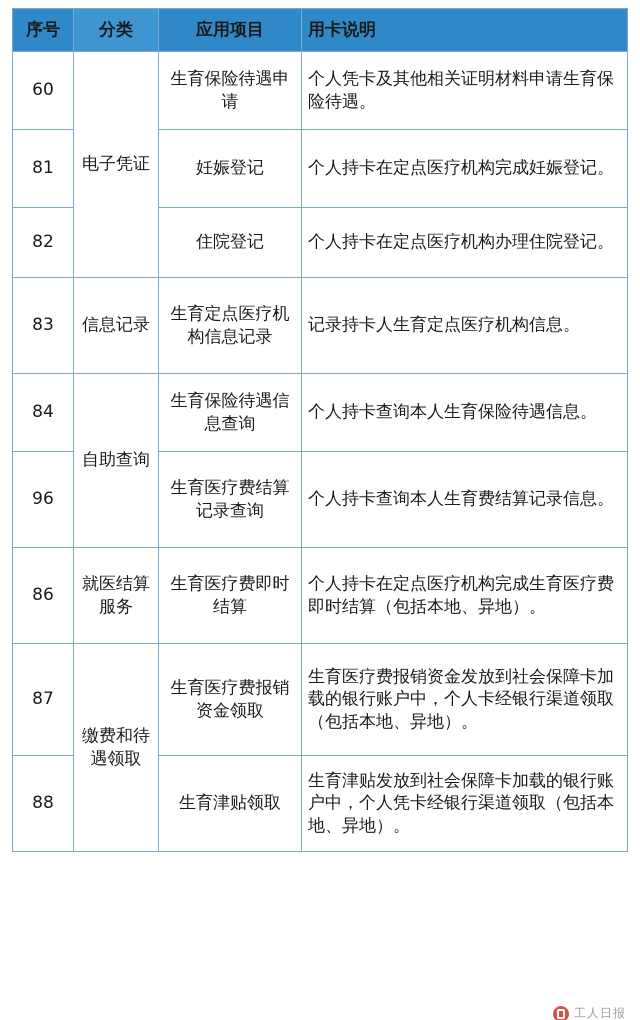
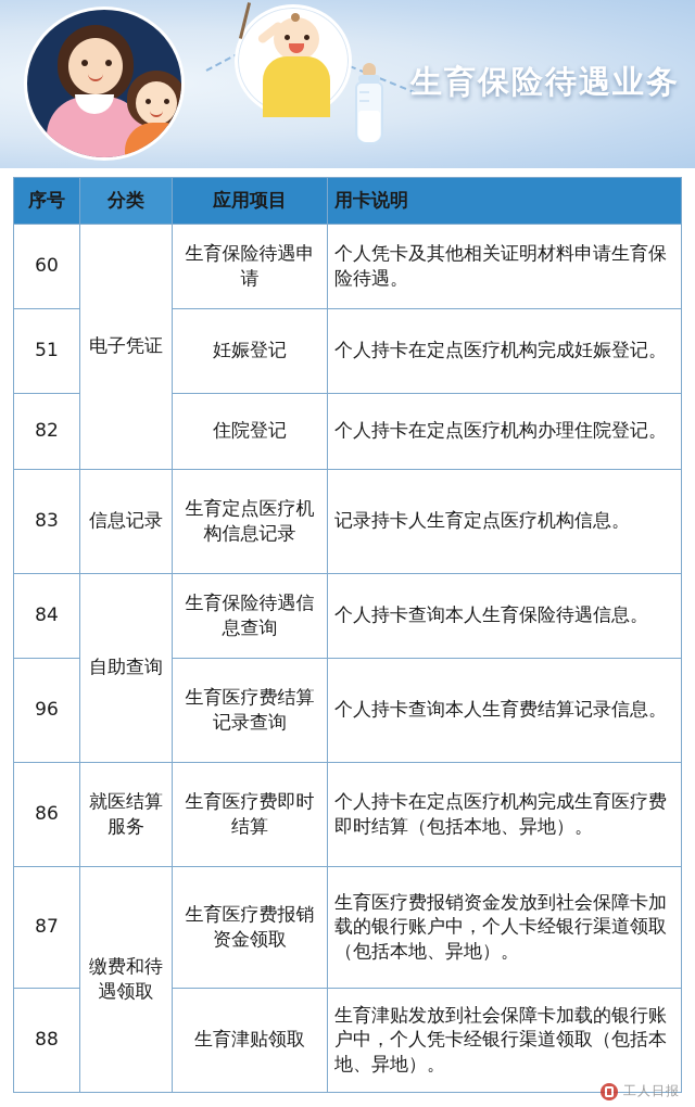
+ 生育保险待遇业务
  序号	分类	应用项目	用卡说明
  60	电子凭证	生育保险待遇申请	个人凭卡及其他相关证明材料申请生育保险待遇。
- 81	妊娠登记	个人持卡在定点医疗机构完成妊娠登记。
+ 51	妊娠登记	个人持卡在定点医疗机构完成妊娠登记。
  82	住院登记	个人持卡在定点医疗机构办理住院登记。
  83	信息记录	生育定点医疗机构信息记录	记录持卡人生育定点医疗机构信息。
  84	自助查询	生育保险待遇信息查询	个人持卡查询本人生育保险待遇信息。
  96	生育医疗费结算记录查询	个人持卡查询本人生育费结算记录信息。
  86	就医结算服务	生育医疗费即时结算	个人持卡在定点医疗机构完成生育医疗费即时结算（包括本地、异地）。
  87	缴费和待遇领取	生育医疗费报销资金领取	生育医疗费报销资金发放到社会保障卡加载的银行账户中，个人卡经银行渠道领取（包括本地、异地）。
  88	生育津贴领取	生育津贴发放到社会保障卡加载的银行账户中，个人凭卡经银行渠道领取（包括本地、异地）。
  工人日报
